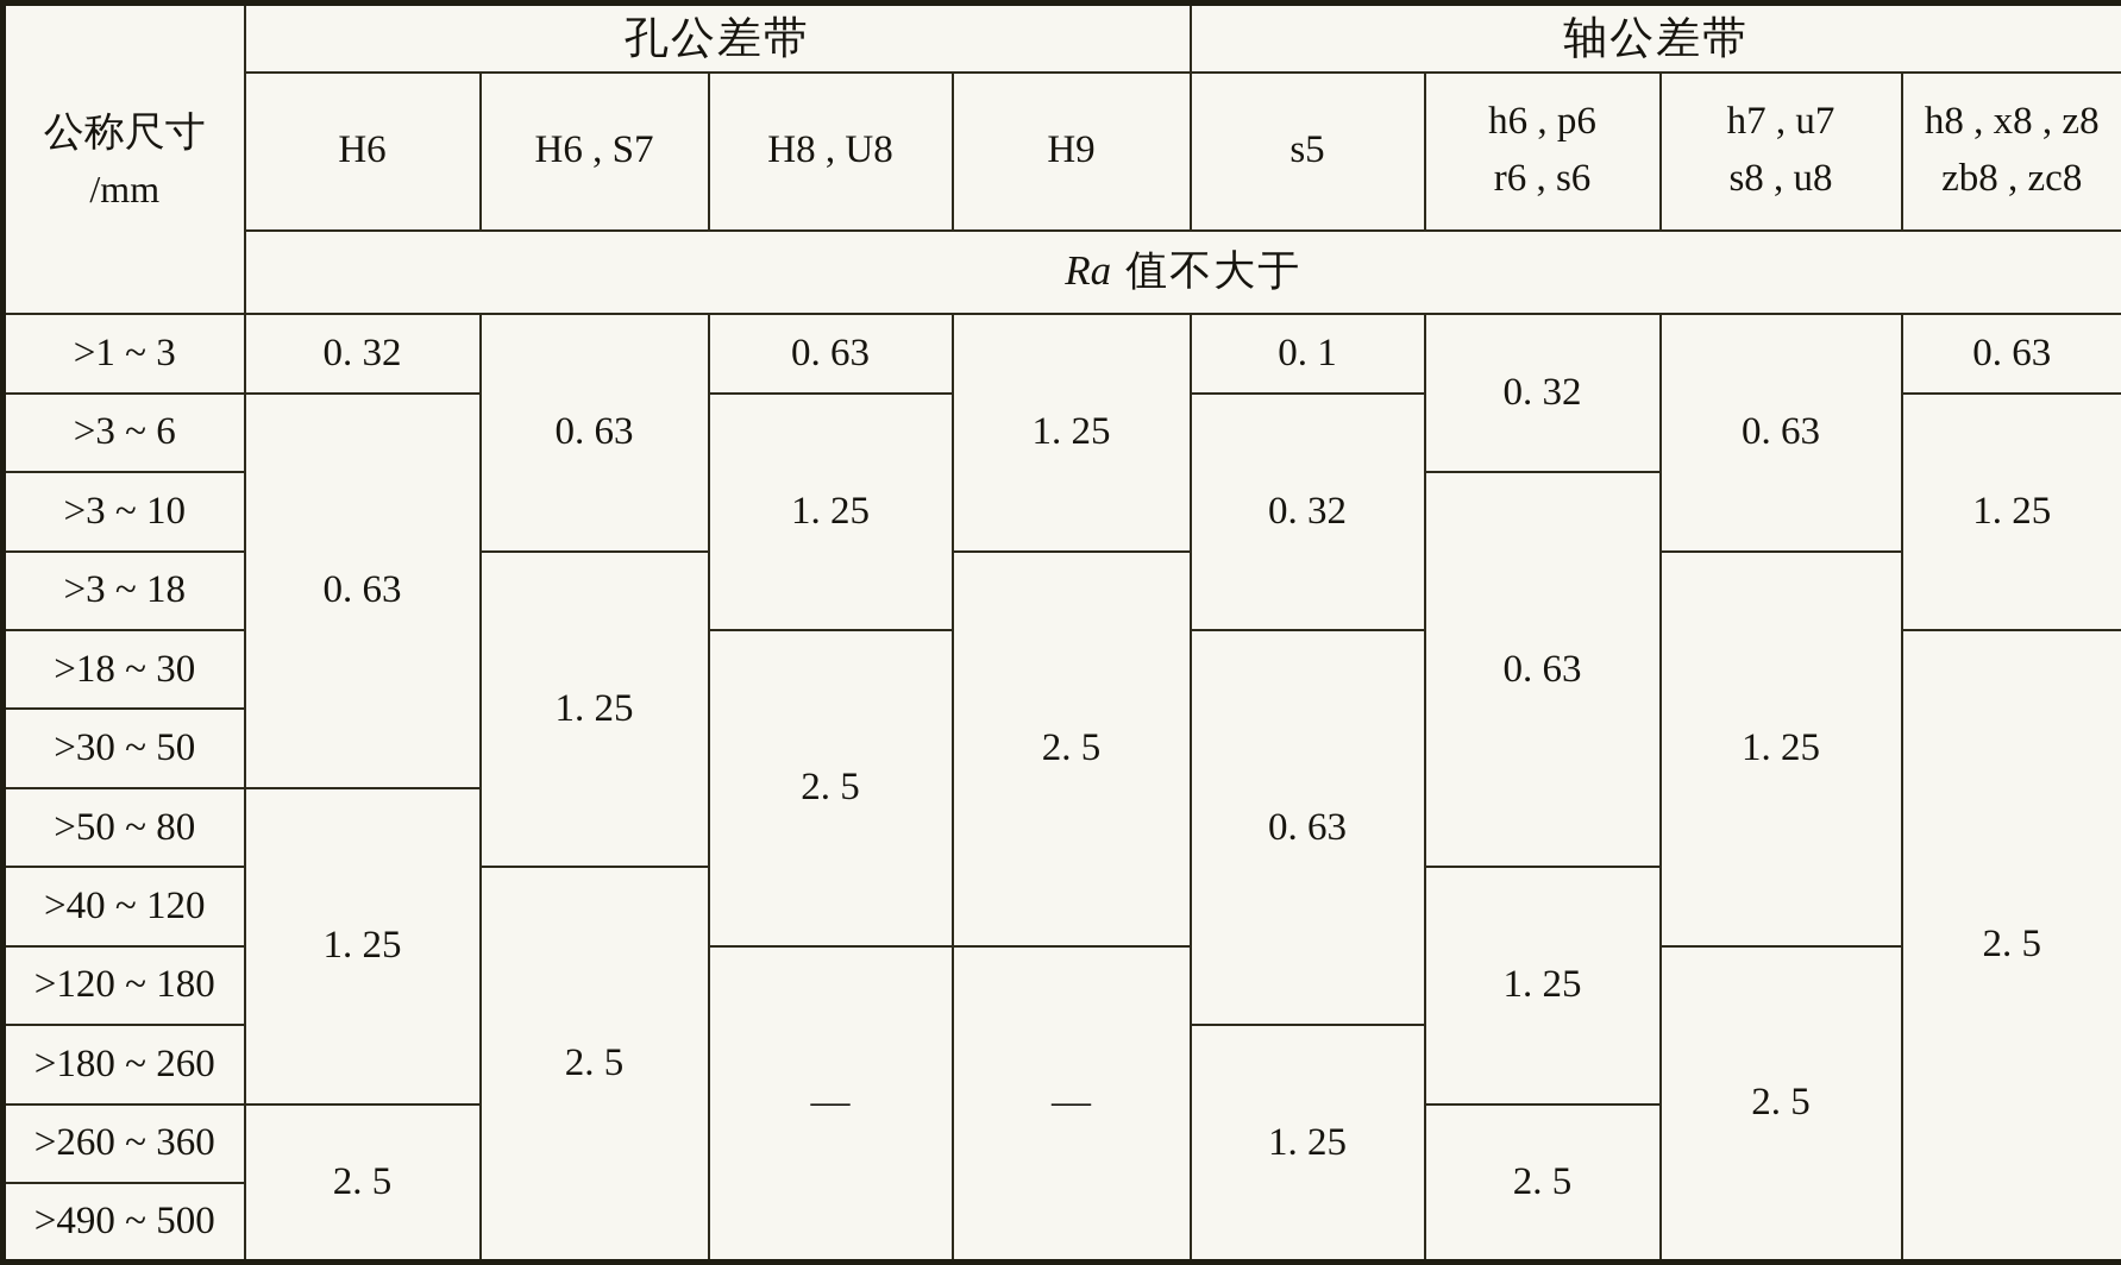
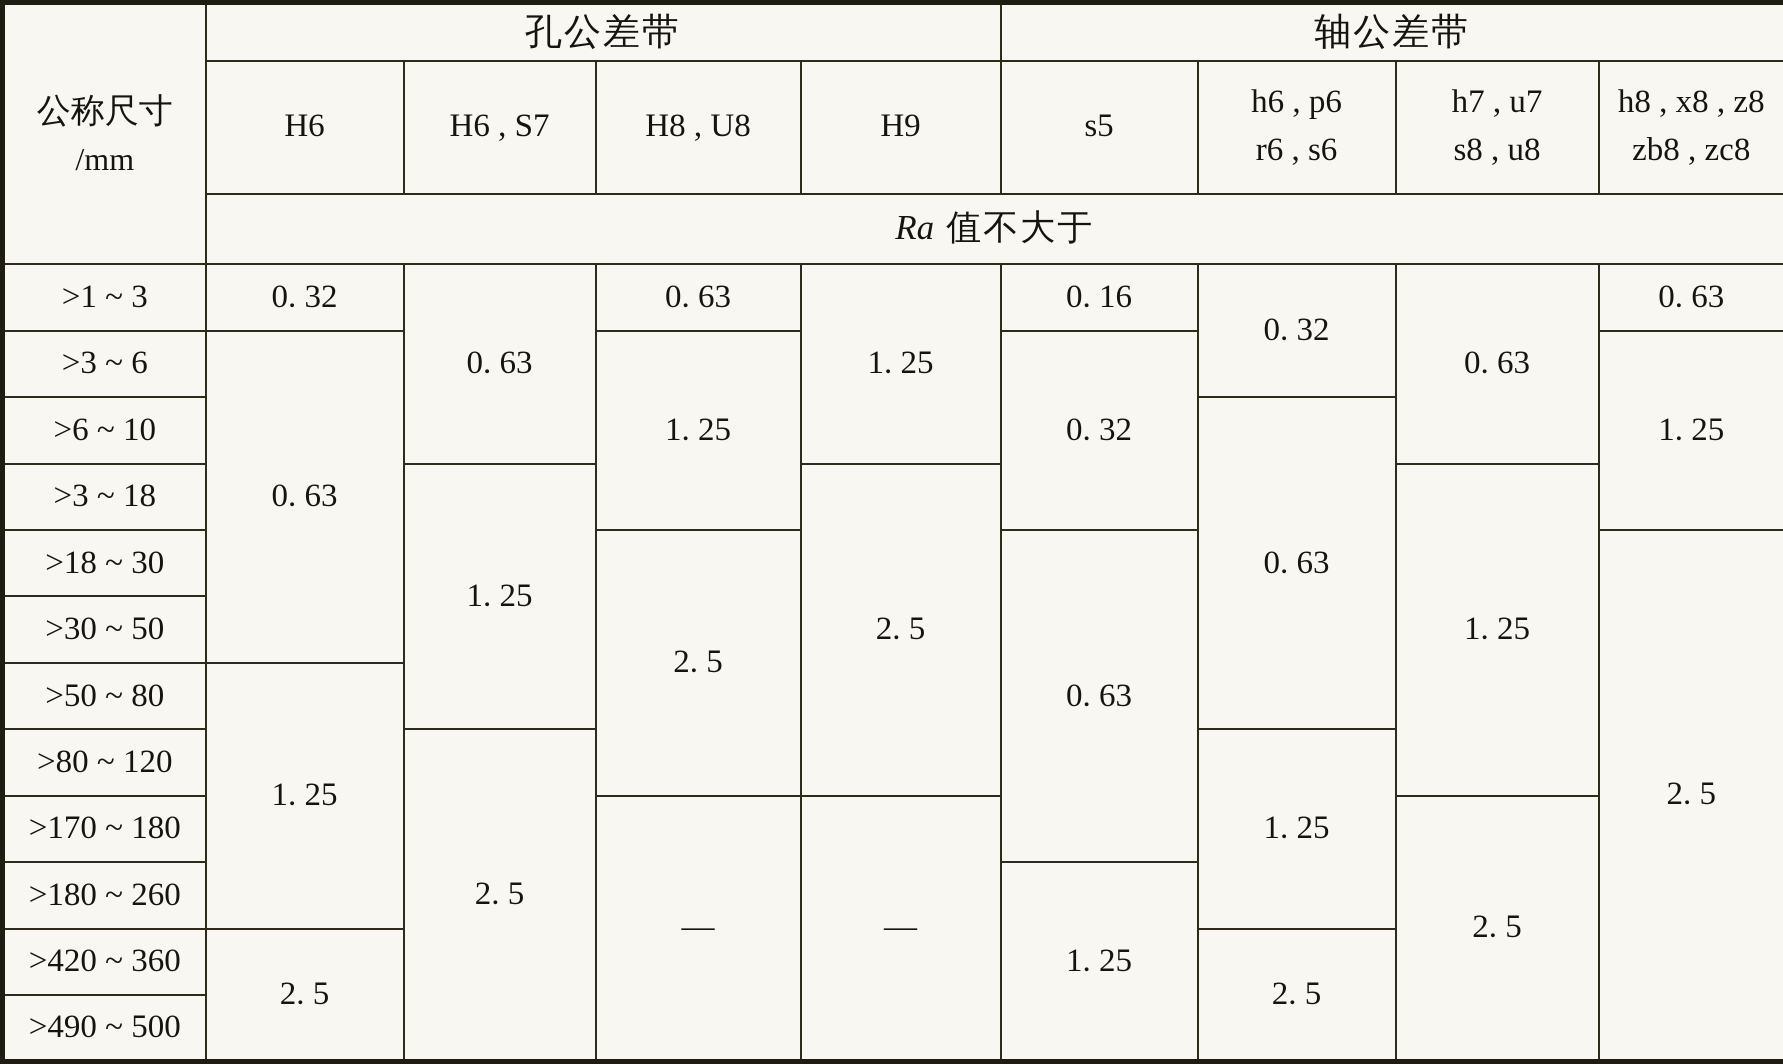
  公称尺寸 /mm	孔公差带	轴公差带
  H6	H6 , S7	H8 , U8	H9	s5	h6 , p6r6 , s6	h7 , u7s8 , u8	h8 , x8 , z8zb8 , zc8
  Ra 值不大于
- >1 ~ 3	0. 32	0. 63	0. 63	1. 25	0. 1	0. 32	0. 63	0. 63
+ >1 ~ 3	0. 32	0. 63	0. 63	1. 25	0. 16	0. 32	0. 63	0. 63
  >3 ~ 6	0. 63	1. 25	0. 32	1. 25
- >3 ~ 10	0. 63
+ >6 ~ 10	0. 63
  >3 ~ 18	1. 25	2. 5	1. 25
  >18 ~ 30	2. 5	0. 63	2. 5
  >30 ~ 50
  >50 ~ 80	1. 25
- >40 ~ 120	2. 5	1. 25
+ >80 ~ 120	2. 5	1. 25
- >120 ~ 180	—	—	2. 5
+ >170 ~ 180	—	—	2. 5
  >180 ~ 260	1. 25
- >260 ~ 360	2. 5	2. 5
+ >420 ~ 360	2. 5	2. 5
  >490 ~ 500
